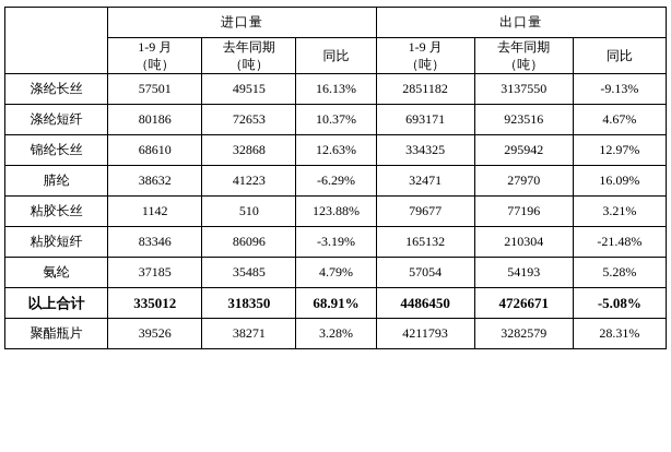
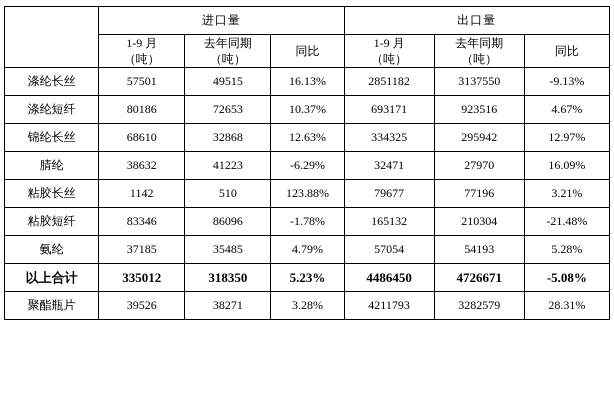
  	进口量	出口量
  1-9 月 （吨）	去年同期 （吨）	同比	1-9 月 （吨）	去年同期 （吨）	同比
  涤纶长丝	57501	49515	16.13%	2851182	3137550	-9.13%
  涤纶短纤	80186	72653	10.37%	693171	923516	4.67%
  锦纶长丝	68610	32868	12.63%	334325	295942	12.97%
  腈纶	38632	41223	-6.29%	32471	27970	16.09%
  粘胶长丝	1142	510	123.88%	79677	77196	3.21%
- 粘胶短纤	83346	86096	-3.19%	165132	210304	-21.48%
+ 粘胶短纤	83346	86096	-1.78%	165132	210304	-21.48%
  氨纶	37185	35485	4.79%	57054	54193	5.28%
- 以上合计	335012	318350	68.91%	4486450	4726671	-5.08%
+ 以上合计	335012	318350	5.23%	4486450	4726671	-5.08%
  聚酯瓶片	39526	38271	3.28%	4211793	3282579	28.31%
